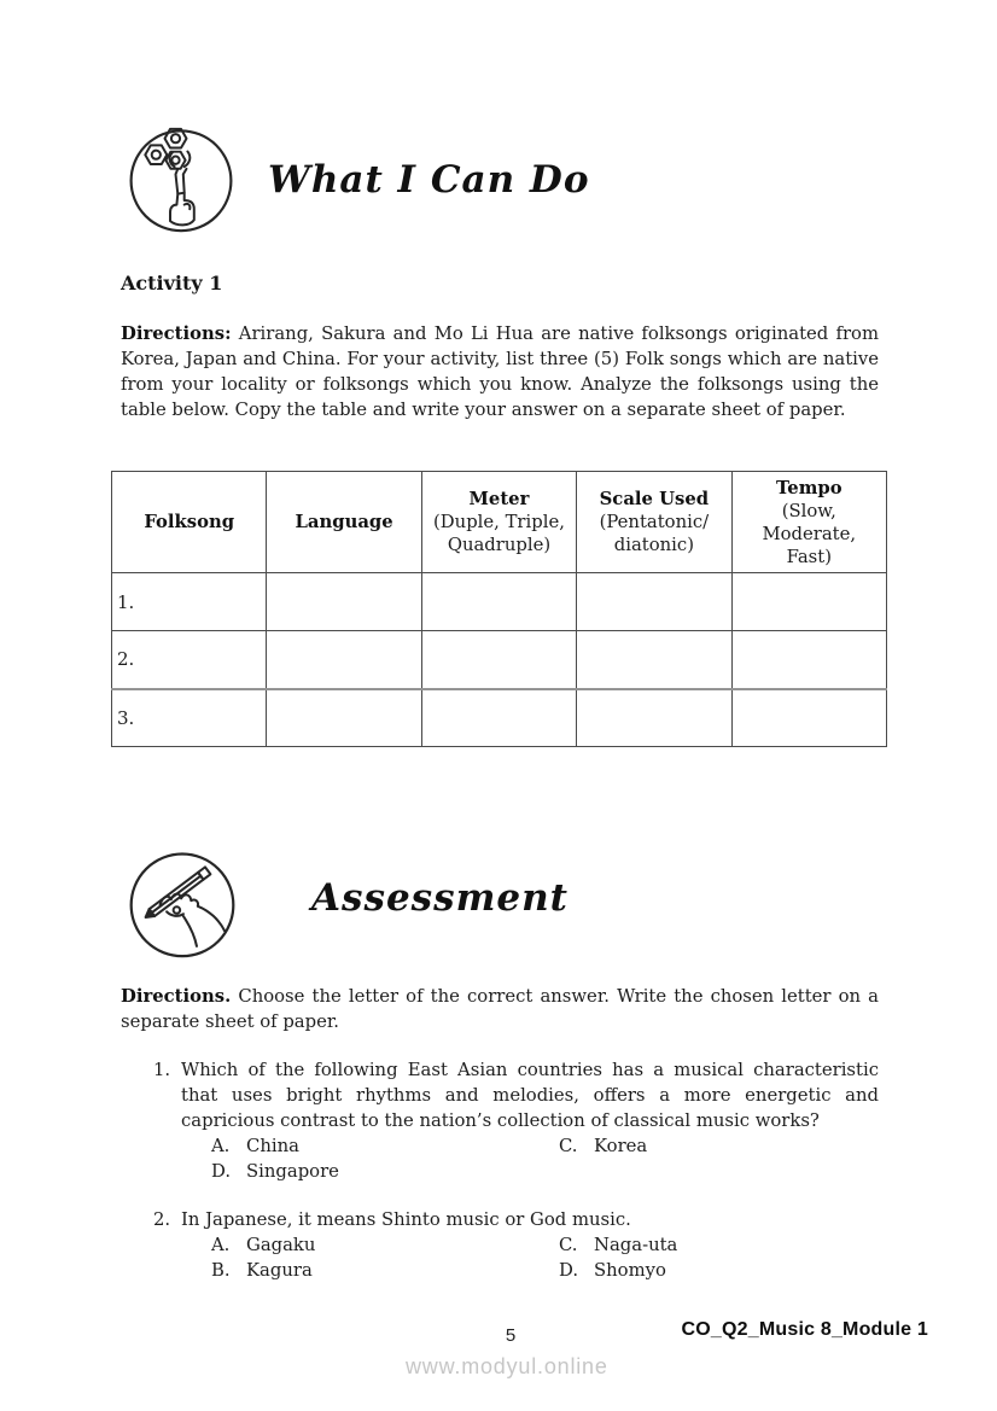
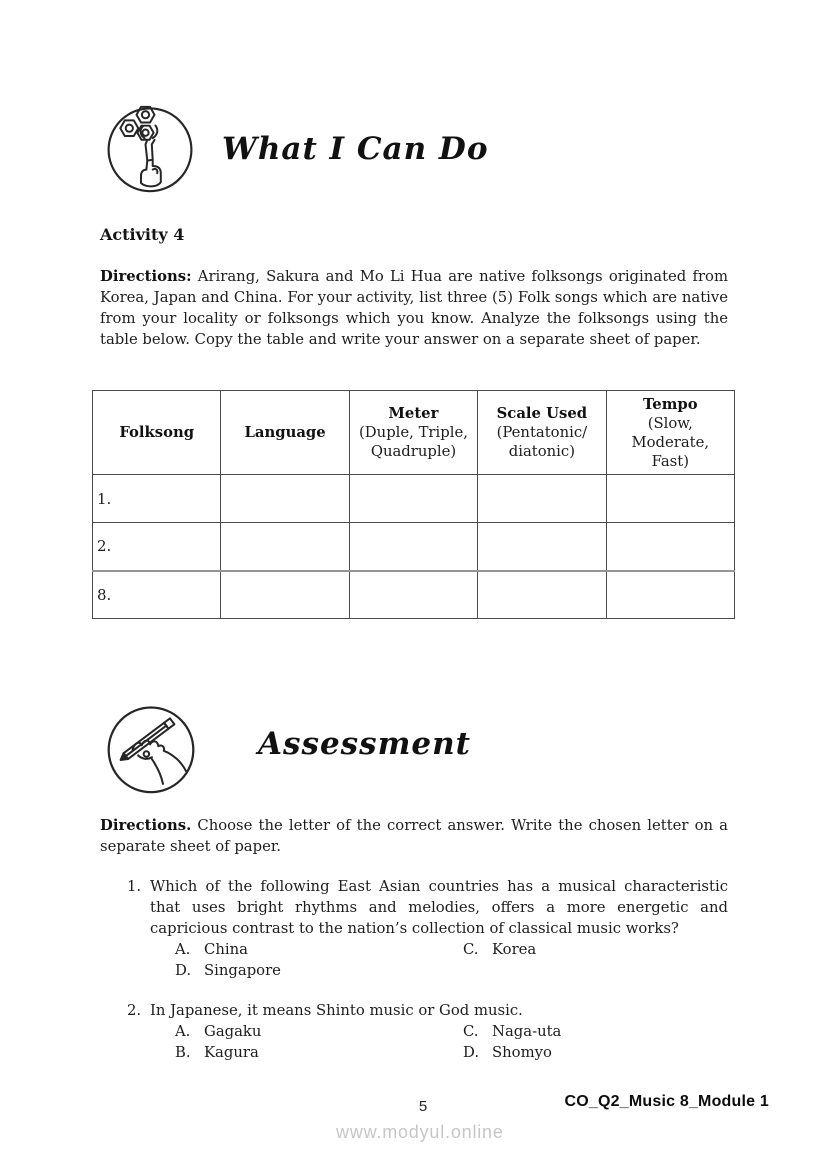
  What I Can Do
- Activity 1
+ Activity 4
  Directions: Arirang, Sakura and Mo Li Hua are native folksongs originated from Korea, Japan and China. For your activity, list three (5) Folk songs which are native from your locality or folksongs which you know. Analyze the folksongs using the table below. Copy the table and write your answer on a separate sheet of paper.
  Folksong	Language	Meter (Duple, Triple, Quadruple)	Scale Used (Pentatonic/ diatonic)	Tempo (Slow, Moderate, Fast)
  1.
  2.
- 3.
+ 8.
  Assessment
  Directions. Choose the letter of the correct answer. Write the chosen letter on a separate sheet of paper.
  1.
  Which of the following East Asian countries has a musical characteristic that uses bright rhythms and melodies, offers a more energetic and capricious contrast to the nation’s collection of classical music works?
  A. China
  C. Korea
  D. Singapore
  2.
  In Japanese, it means Shinto music or God music.
  A. Gagaku
  C. Naga-uta
  B. Kagura
  D. Shomyo
  5
  CO_Q2_Music 8_Module 1
  www.modyul.online
